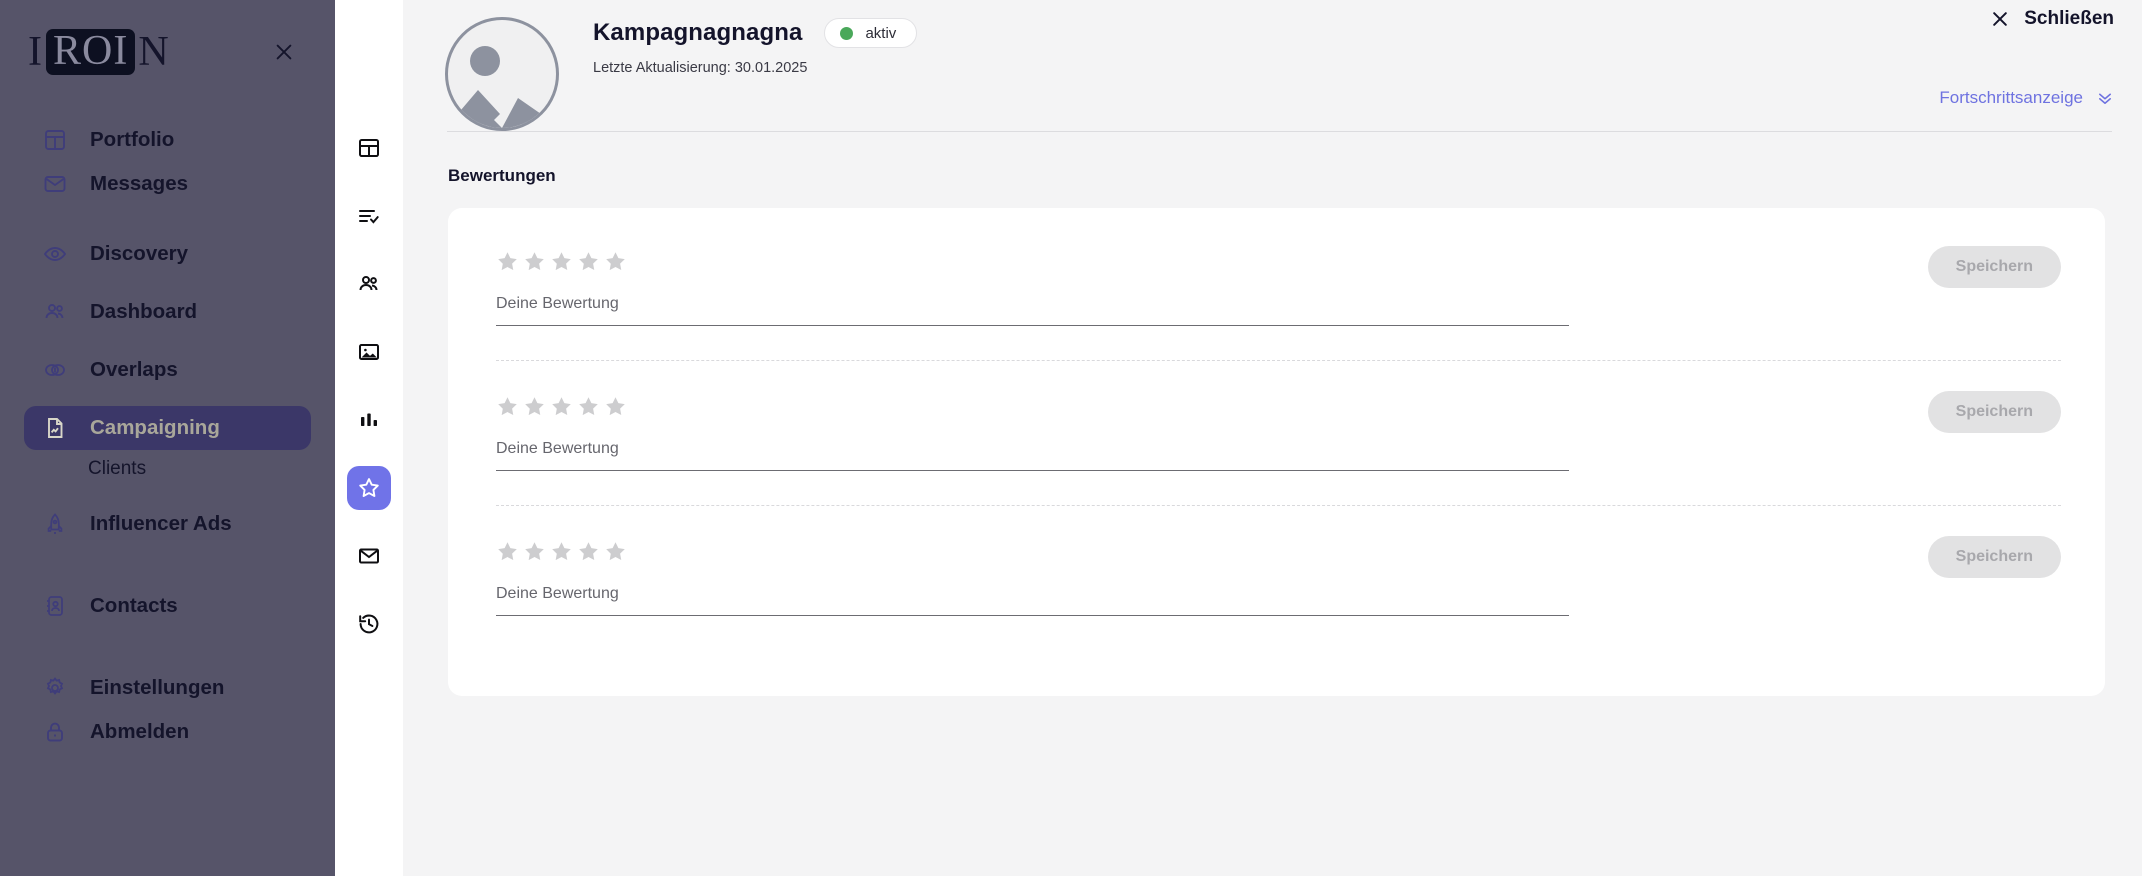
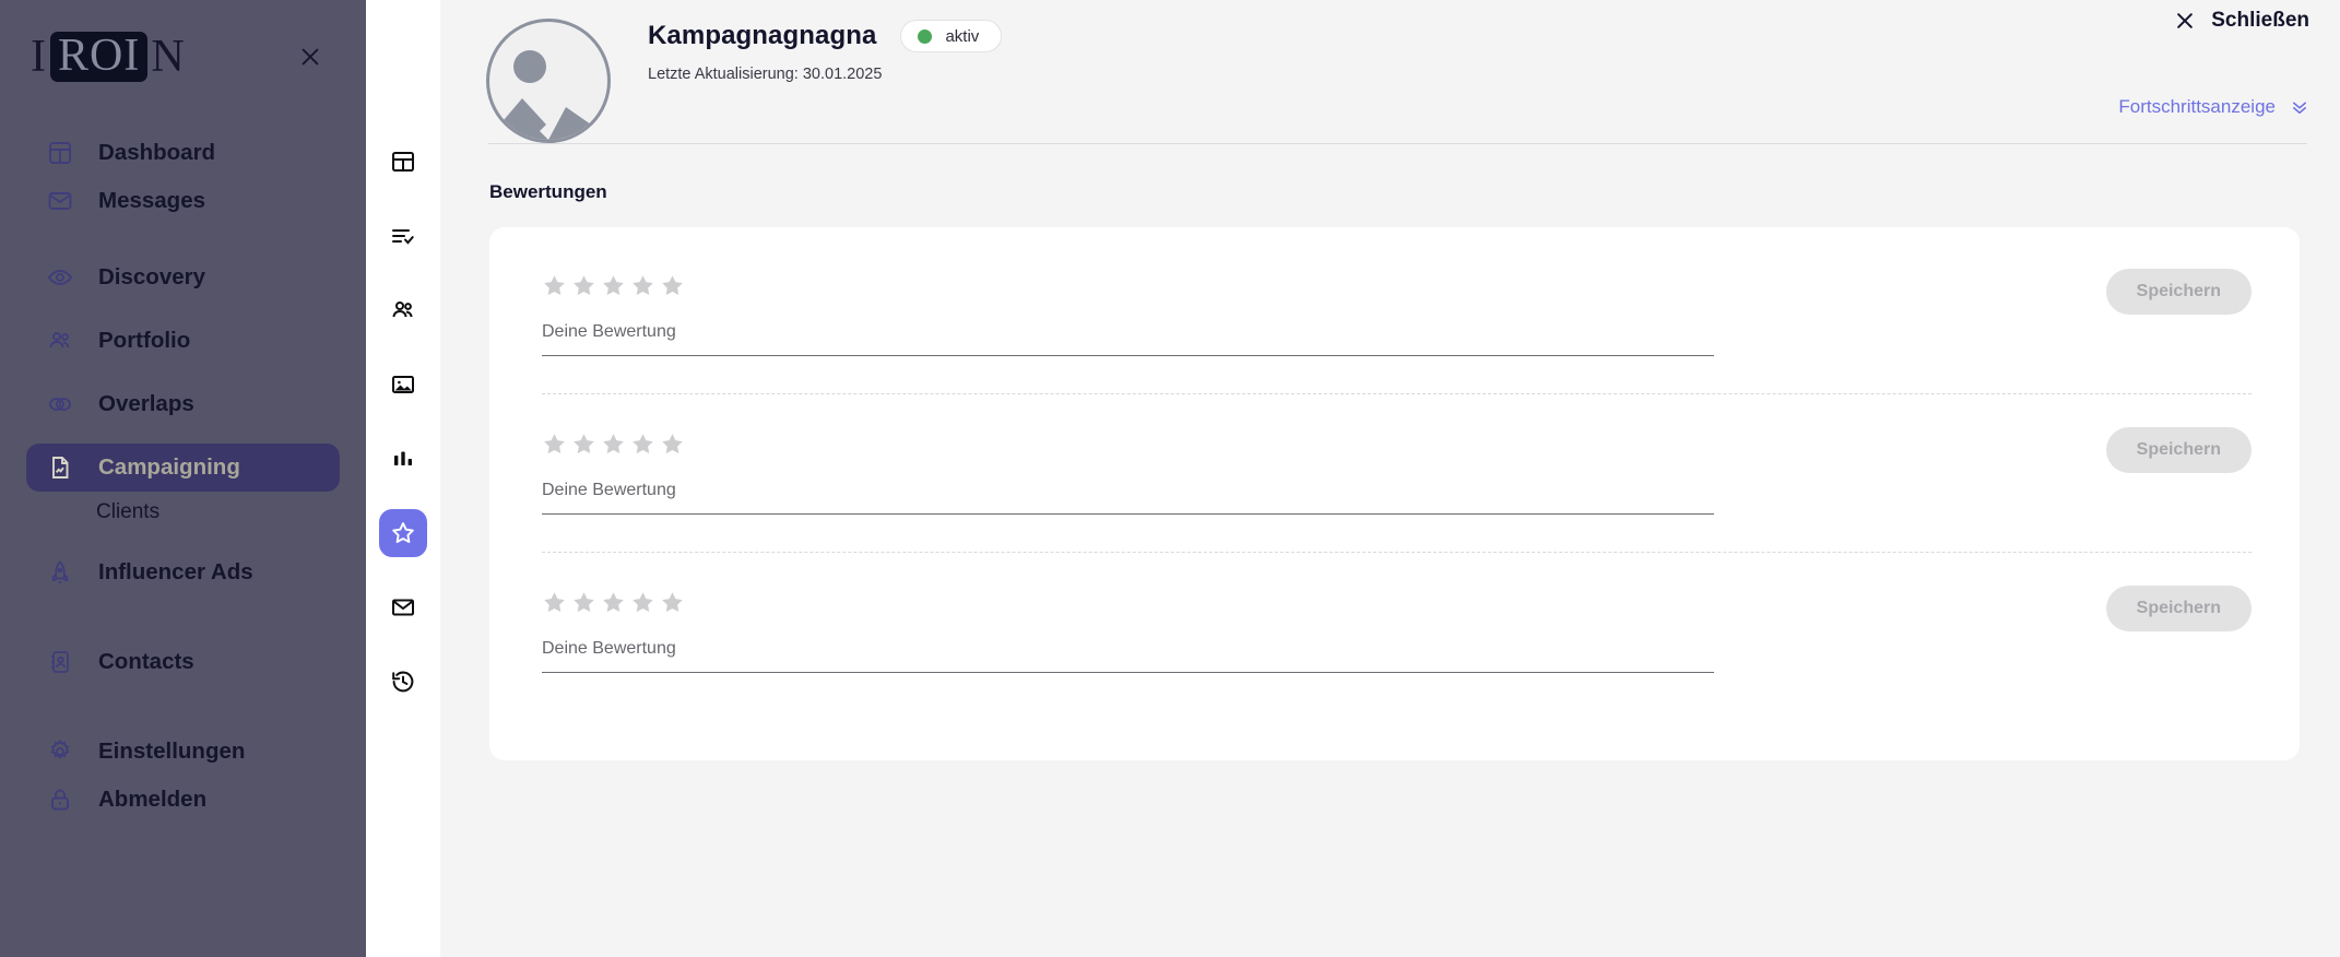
  I
  ROI
  N
- Portfolio
+ Dashboard
  Messages
  Discovery
- Dashboard
+ Portfolio
  Overlaps
  Campaigning
  Clients
  Influencer Ads
  Contacts
  Einstellungen
  Abmelden
  Kampagnagnagna
  aktiv
  Letzte Aktualisierung: 30.01.2025
  Schließen
  Fortschrittsanzeige
  Bewertungen
  Deine Bewertung
  Speichern
  Deine Bewertung
  Speichern
  Deine Bewertung
  Speichern
